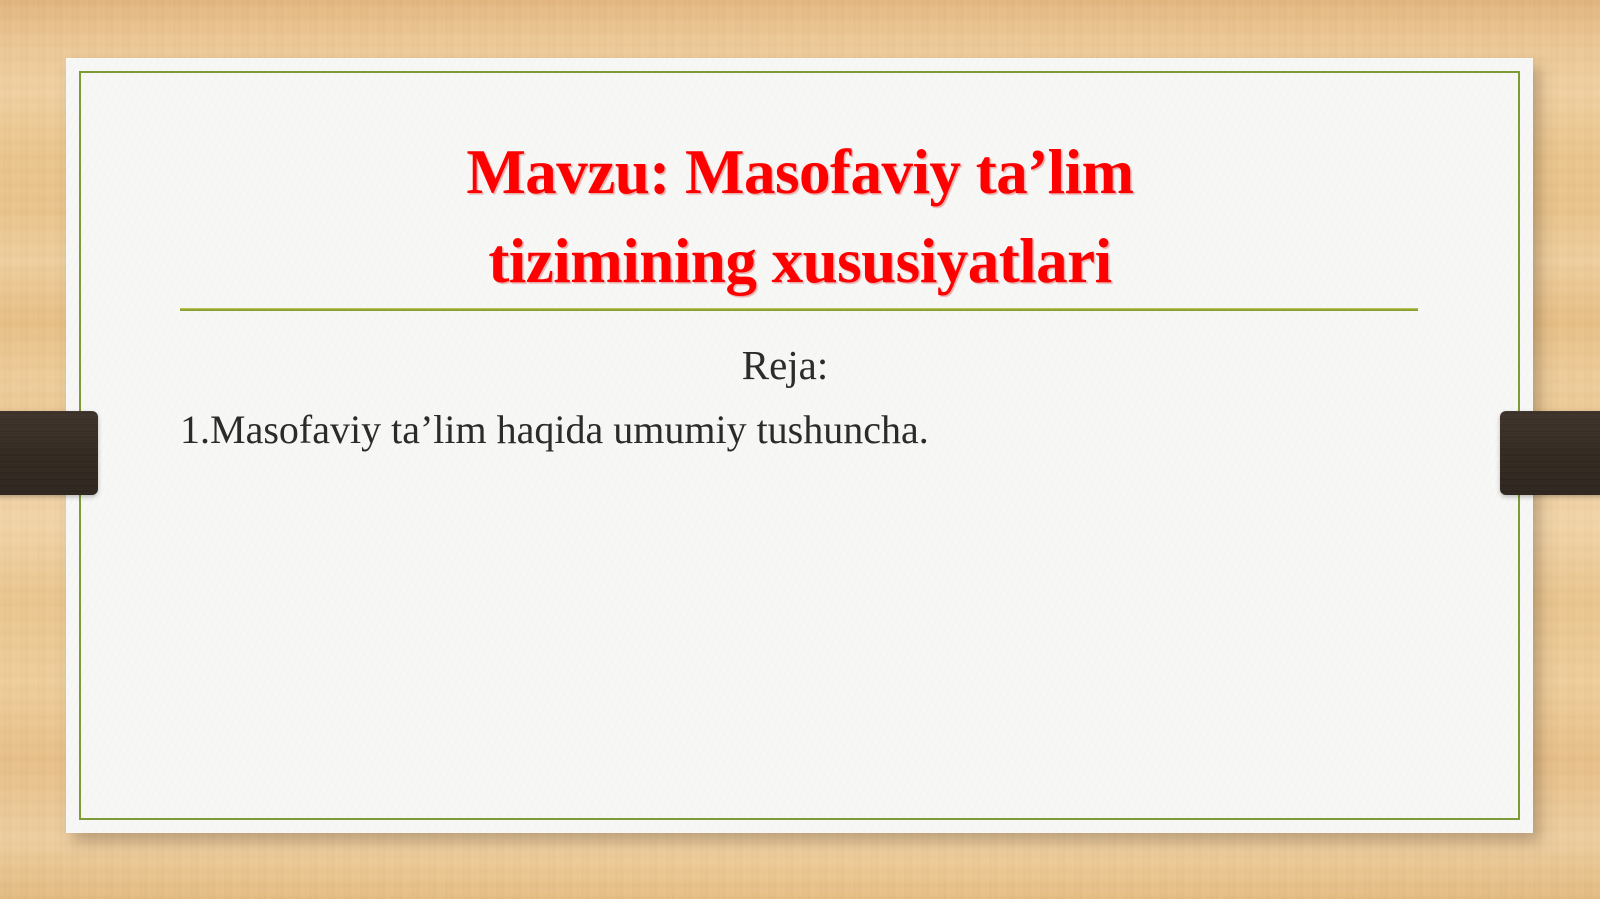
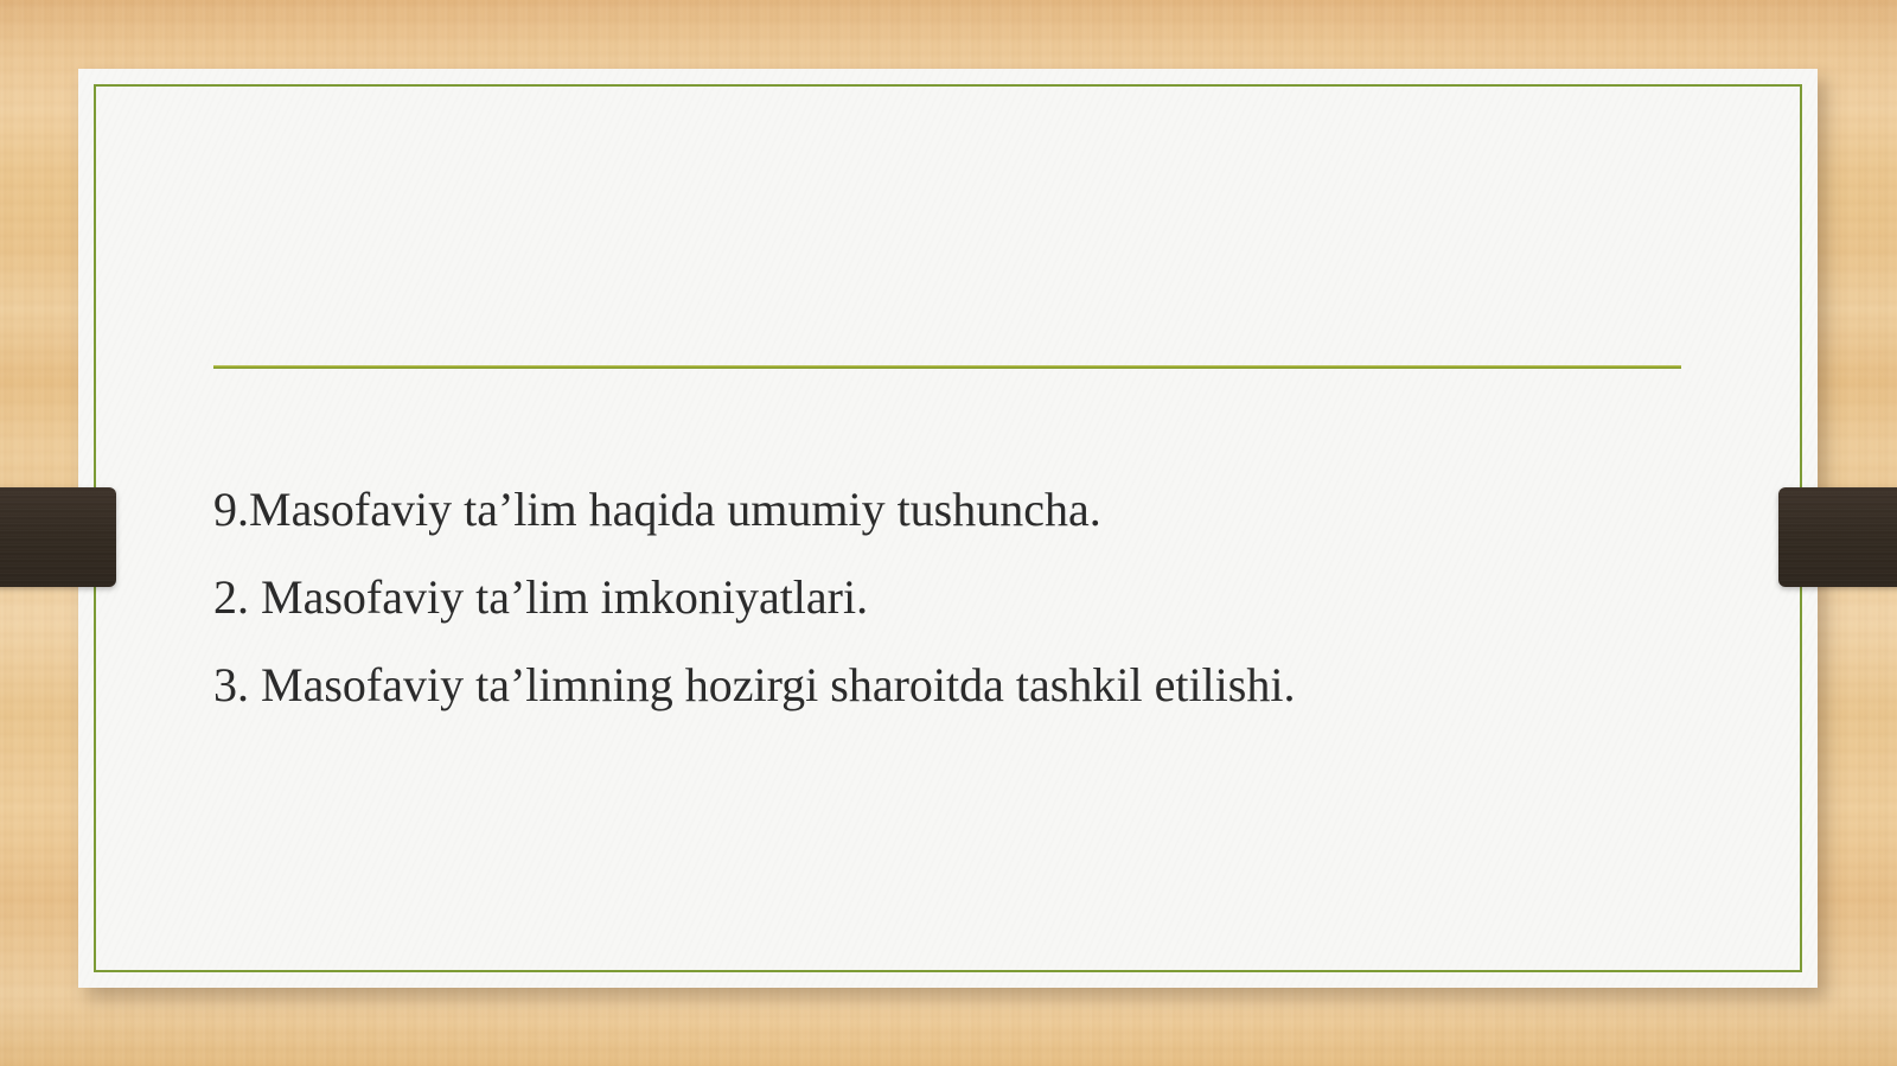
- Mavzu: Masofaviy ta’lim
- tizimining xususiyatlari
- Reja:
- 1.Masofaviy ta’lim haqida umumiy tushuncha.
+ 9.Masofaviy ta’lim haqida umumiy tushuncha.
+ 2. Masofaviy ta’lim imkoniyatlari.
+ 3. Masofaviy ta’limning hozirgi sharoitda tashkil etilishi.
